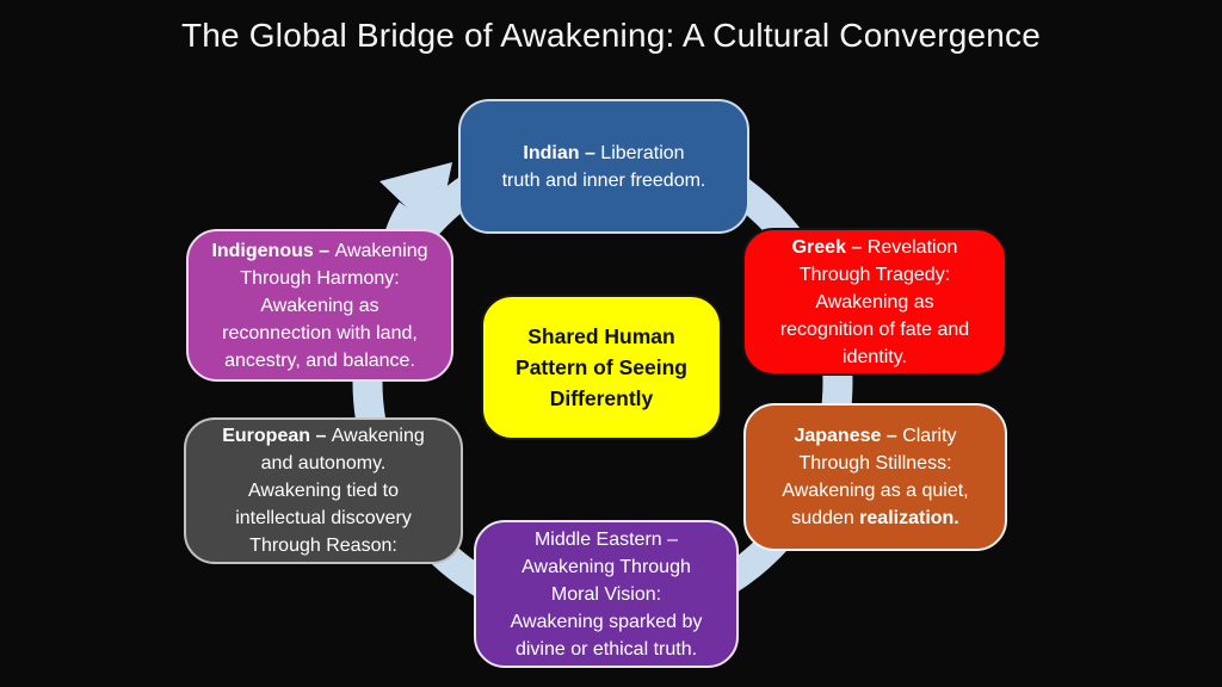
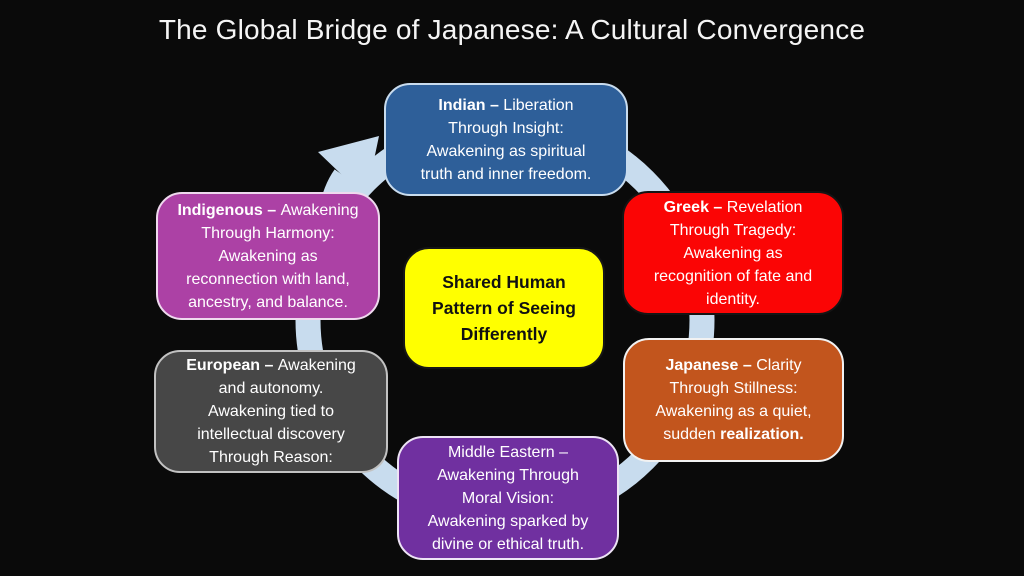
- The Global Bridge of Awakening: A Cultural Convergence
+ The Global Bridge of Japanese: A Cultural Convergence
  Indian – Liberation
+ Through Insight:
+ Awakening as spiritual
  truth and inner freedom.
  Greek – Revelation
  Through Tragedy:
  Awakening as
  recognition of fate and
  identity.
  Japanese – Clarity
  Through Stillness:
  Awakening as a quiet,
  sudden realization.
  Middle Eastern –
  Awakening Through
  Moral Vision:
  Awakening sparked by
  divine or ethical truth.
  European – Awakening
  and autonomy.
  Awakening tied to
  intellectual discovery
  Through Reason:
  Indigenous – Awakening
  Through Harmony:
  Awakening as
  reconnection with land,
  ancestry, and balance.
  Shared Human
  Pattern of Seeing
  Differently
